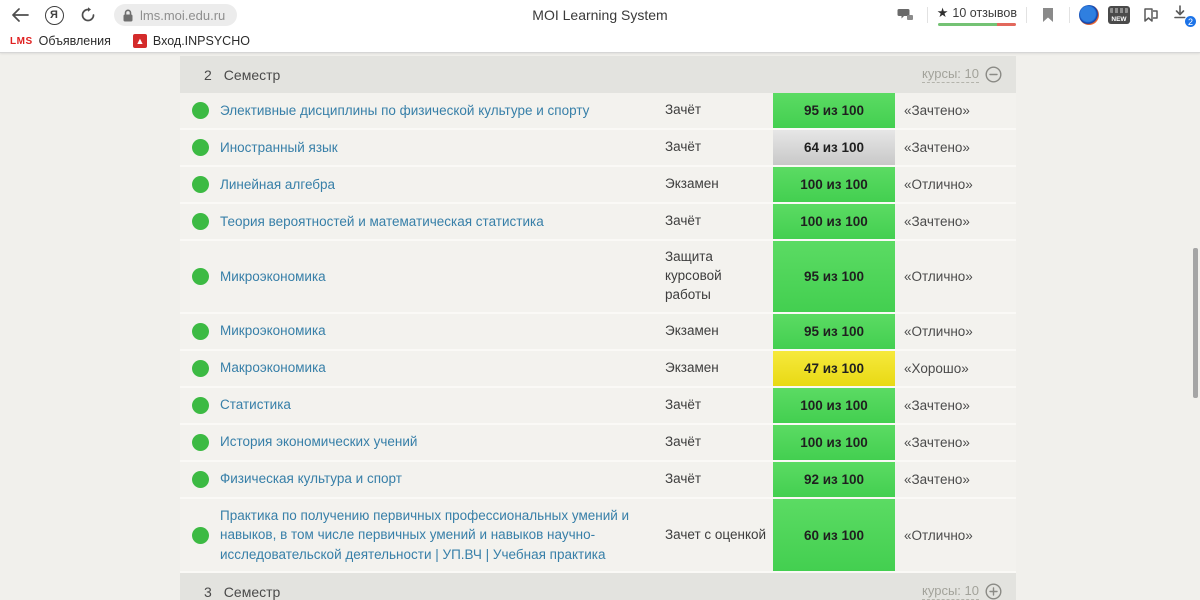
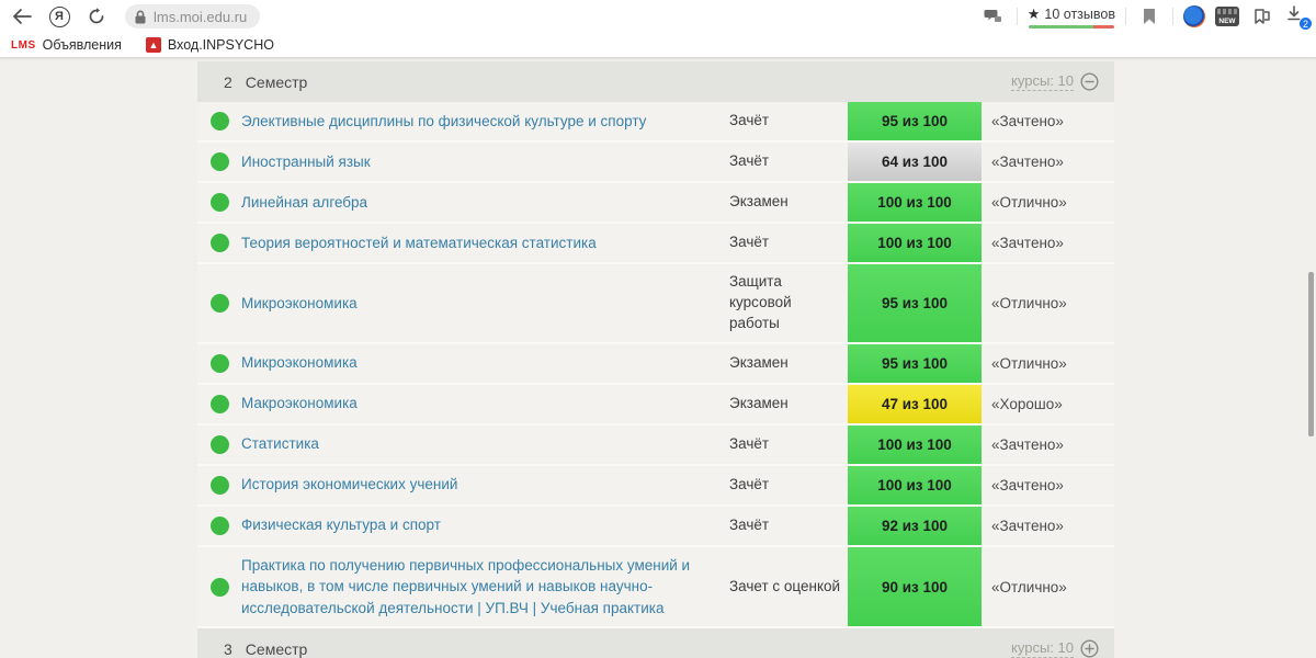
- MOI Learning System
  Я
  lms.moi.edu.ru
  ★
  10 отзывов
  2
  LMS
  Объявления
  ▲
  Вход.INPSYCHO
  2
  Семестр
  курсы: 10
  Элективные дисциплины по физической культуре и спорту
  Зачёт
  95 из 100
  «Зачтено»
  Иностранный язык
  Зачёт
  64 из 100
  «Зачтено»
  Линейная алгебра
  Экзамен
  100 из 100
  «Отлично»
  Теория вероятностей и математическая статистика
  Зачёт
  100 из 100
  «Зачтено»
  Микроэкономика
  Защита курсовой работы
  95 из 100
  «Отлично»
  Микроэкономика
  Экзамен
  95 из 100
  «Отлично»
  Макроэкономика
  Экзамен
  47 из 100
  «Хорошо»
  Статистика
  Зачёт
  100 из 100
  «Зачтено»
  История экономических учений
  Зачёт
  100 из 100
  «Зачтено»
  Физическая культура и спорт
  Зачёт
  92 из 100
  «Зачтено»
  Практика по получению первичных профессиональных умений и навыков, в том числе первичных умений и навыков научно-исследовательской деятельности | УП.ВЧ | Учебная практика
  Зачет с оценкой
- 60 из 100
+ 90 из 100
  «Отлично»
  3
  Семестр
  курсы: 10
